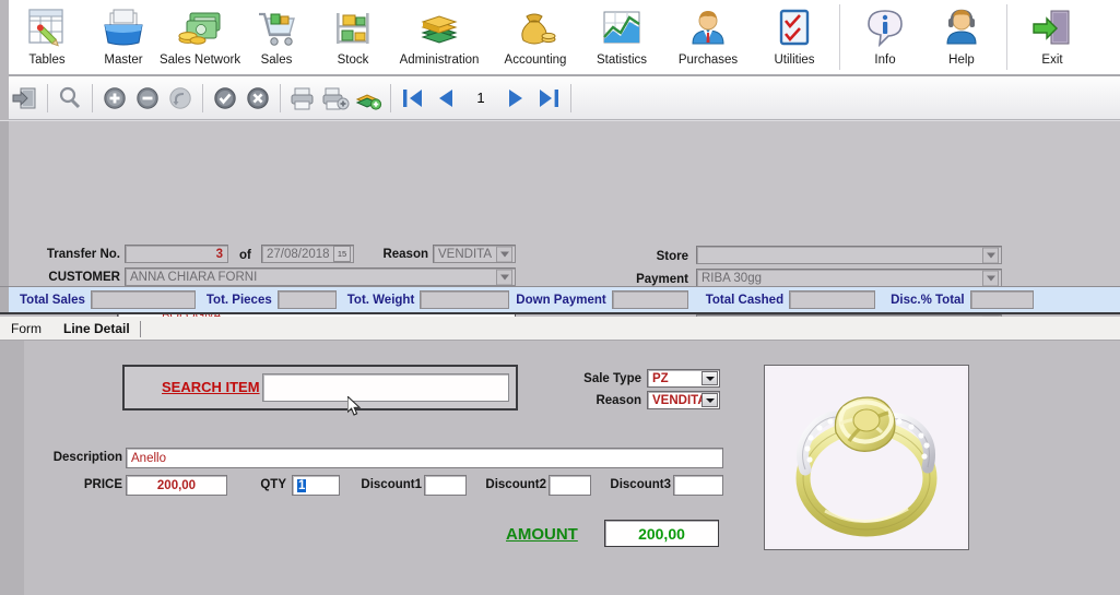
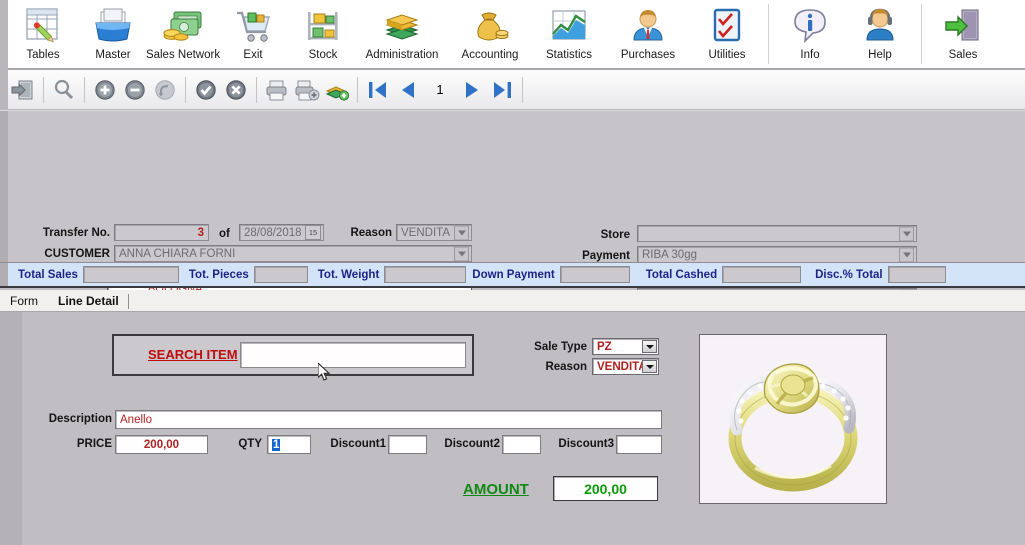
  Tables
  Master
  Sales Network
- Sales
+ Exit
  Stock
  Administration
  Accounting
  Statistics
  Purchases
  Utilities
  Info
  Help
- Exit
+ Sales
  1
  Transfer No.
  3
  of
- 27/08/2018
+ 28/08/2018
  15
  Reason
  VENDITA
  CUSTOMER
  ANNA CHIARA FORNI
  BOLOGNA
  Store
  Payment
  RIBA 30gg
  Total Sales
  Tot. Pieces
  Tot. Weight
  Down Payment
  Total Cashed
  Disc.% Total
  Form
  Line Detail
  SEARCH ITEM
  Sale Type
  PZ
  Reason
  VENDIT
  Description
  Anello
  PRICE
  200,00
  QTY
  1
  Discount1
  Discount2
  Discount3
  AMOUNT
  200,00
